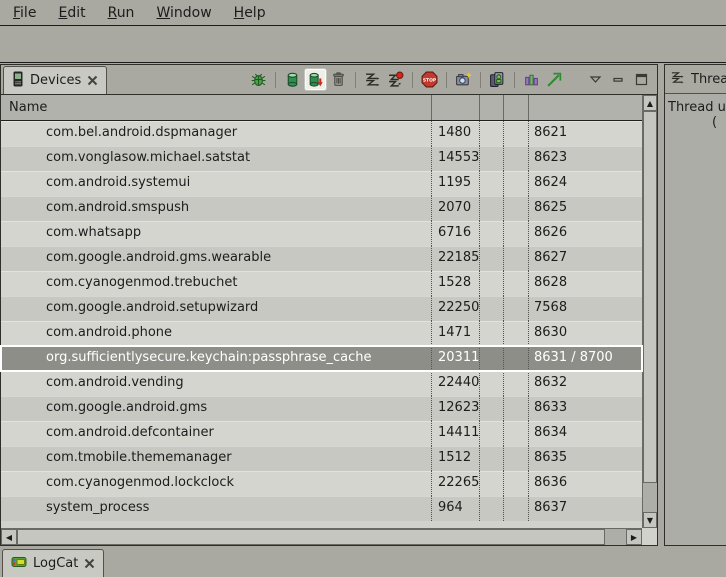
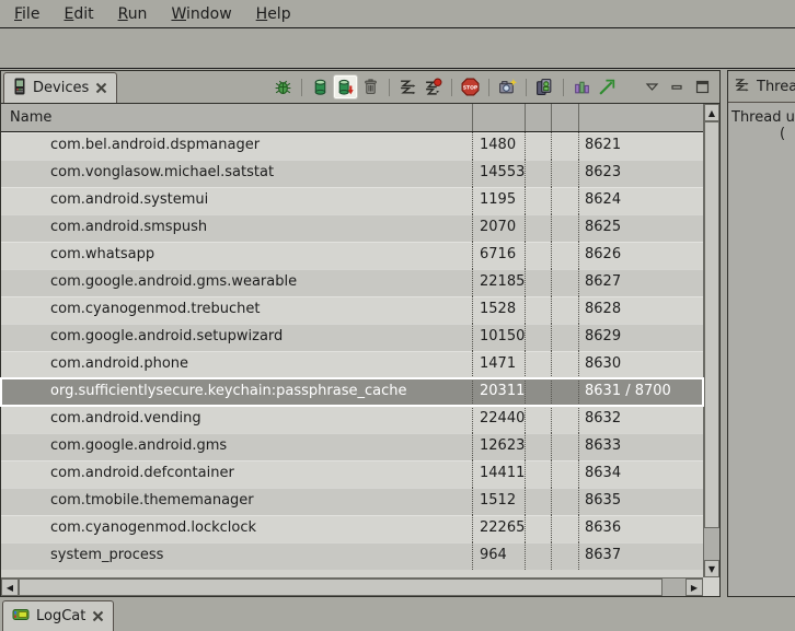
  File
  Edit
  Run
  Window
  Help
  Devices
  Name
  com.bel.android.dspmanager
  1480
  8621
  com.vonglasow.michael.satstat
  14553
  8623
  com.android.systemui
  1195
  8624
  com.android.smspush
  2070
  8625
  com.whatsapp
  6716
  8626
  com.google.android.gms.wearable
  22185
  8627
  com.cyanogenmod.trebuchet
  1528
  8628
  com.google.android.setupwizard
- 22250
+ 10150
- 7568
+ 8629
  com.android.phone
  1471
  8630
  org.sufficientlysecure.keychain:passphrase_cache
  20311
  8631 / 8700
  com.android.vending
  22440
  8632
  com.google.android.gms
  12623
  8633
  com.android.defcontainer
  14411
  8634
  com.tmobile.thememanager
  1512
  8635
  com.cyanogenmod.lockclock
  22265
  8636
  system_process
  964
  8637
  ▲
  ▼
  ◀
  ▶
  Threa
  Thread u
  (
  LogCat
